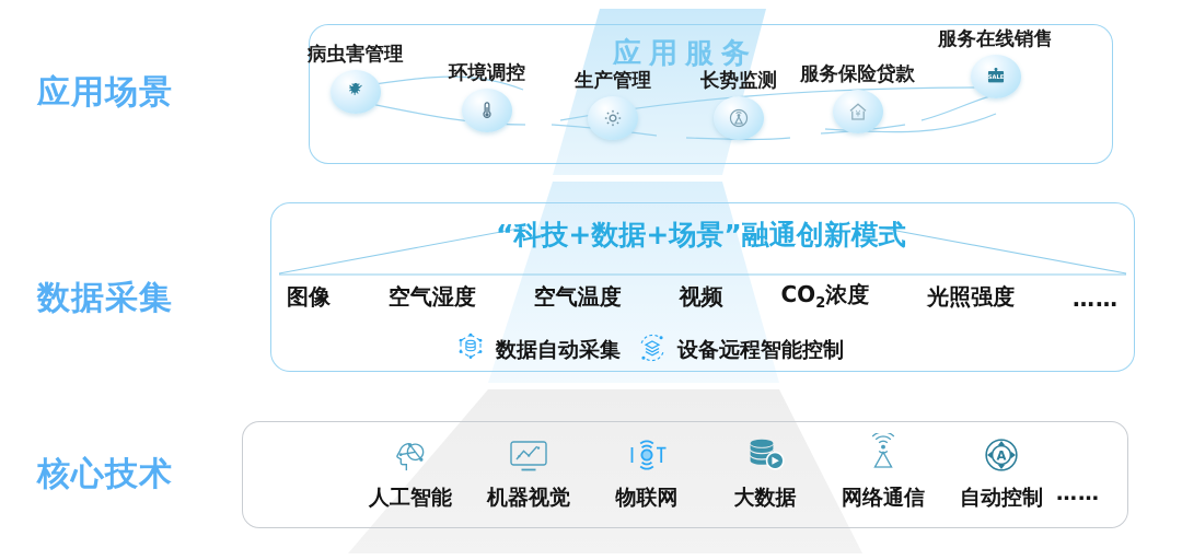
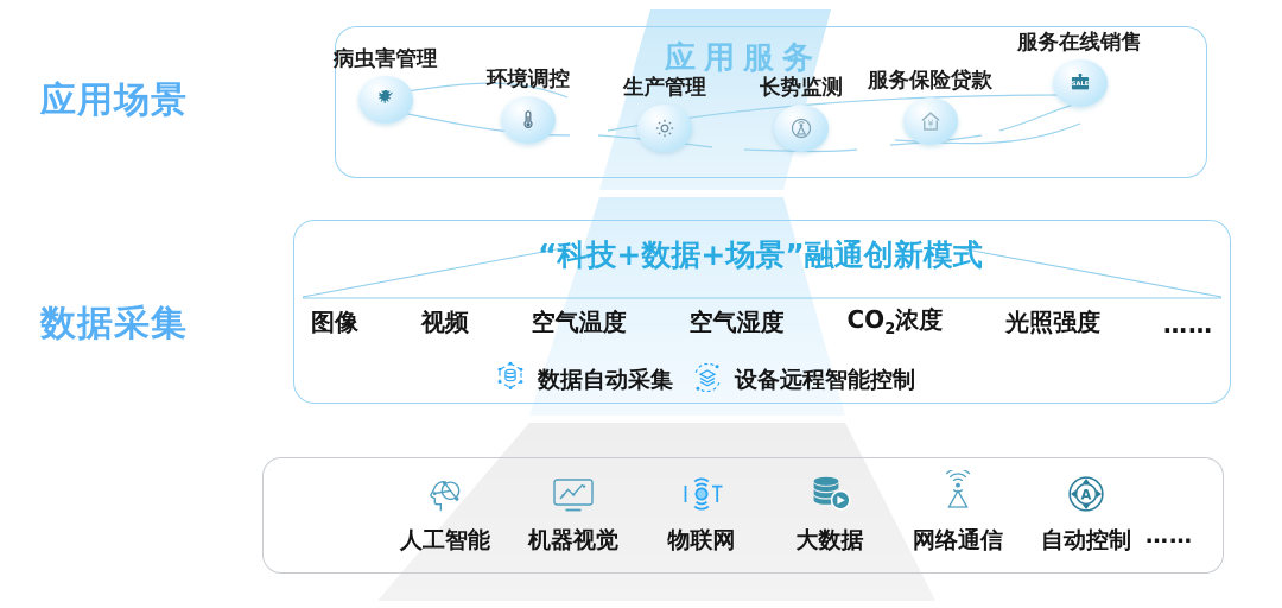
  应用场景
  应用服务
  病虫害管理
  环境调控
  生产管理
  长势监测
  服务保险贷款
  ¥
  服务在线销售
  数据采集
  “科技+数据+场景”融通创新模式
  图像
- 空气湿度
+ 视频
  空气温度
- 视频
+ 空气湿度
  CO2浓度
  光照强度
  ……
  数据自动采集
  设备远程智能控制
- 核心技术
  人工智能
  机器视觉
  物联网
  大数据
  网络通信
  A
  自动控制
  ……
